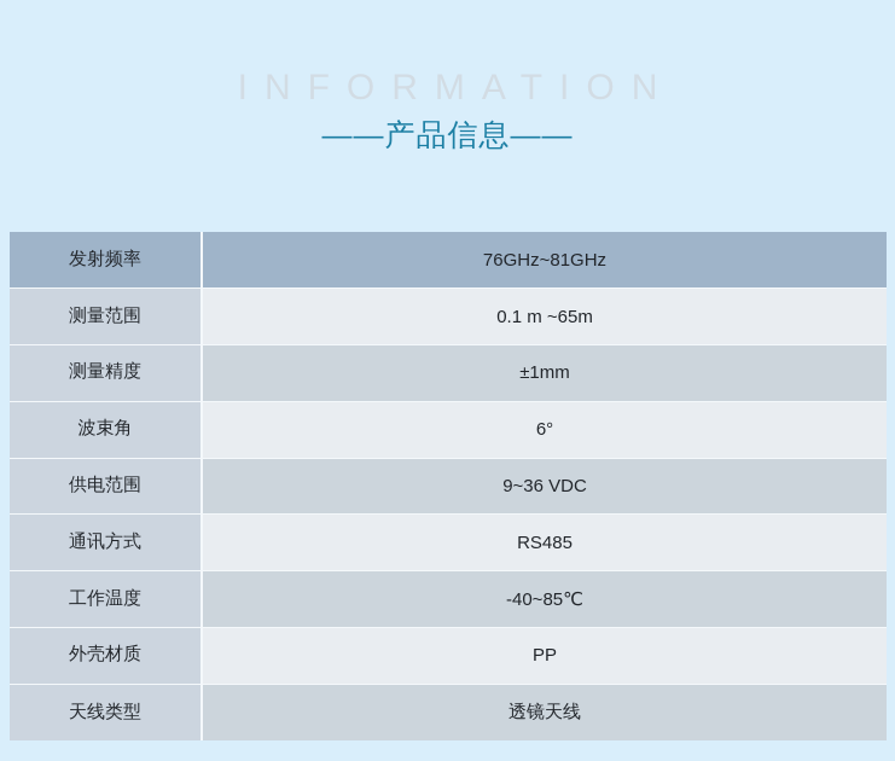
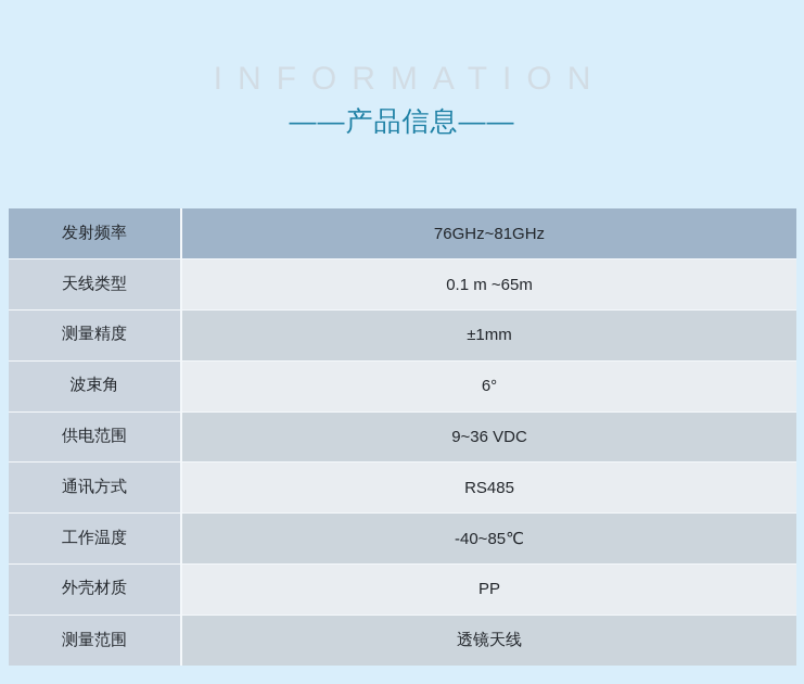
  ——产品信息——
  发射频率	76GHz~81GHz
- 测量范围	0.1 m ~65m
+ 天线类型	0.1 m ~65m
  测量精度	±1mm
  波束角	6°
  供电范围	9~36 VDC
  通讯方式	RS485
  工作温度	-40~85℃
  外壳材质	PP
- 天线类型	透镜天线
+ 测量范围	透镜天线
